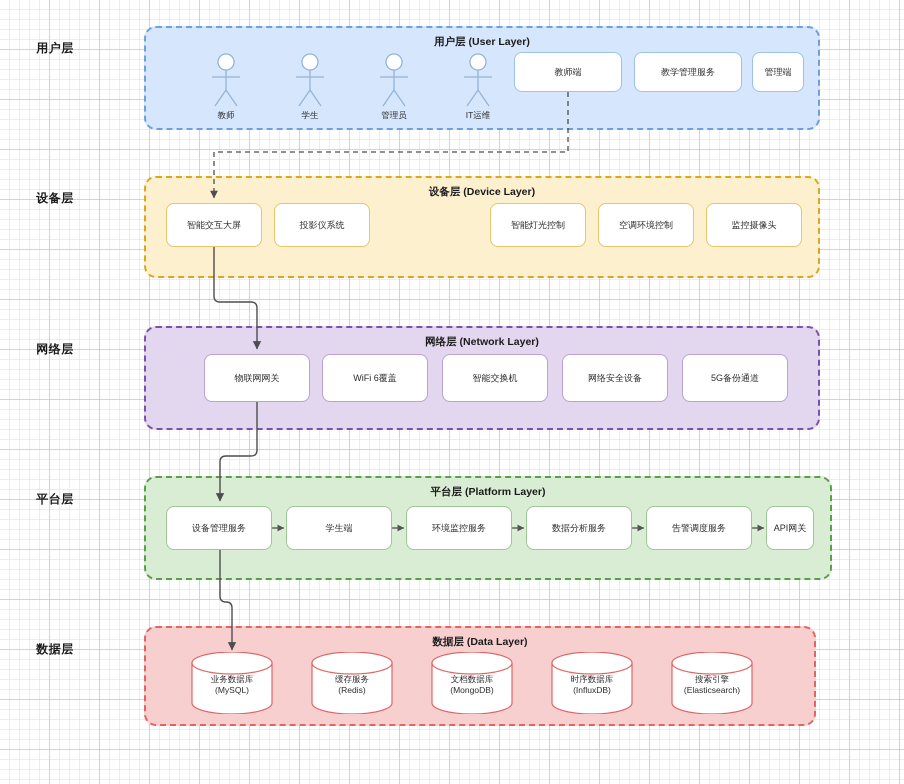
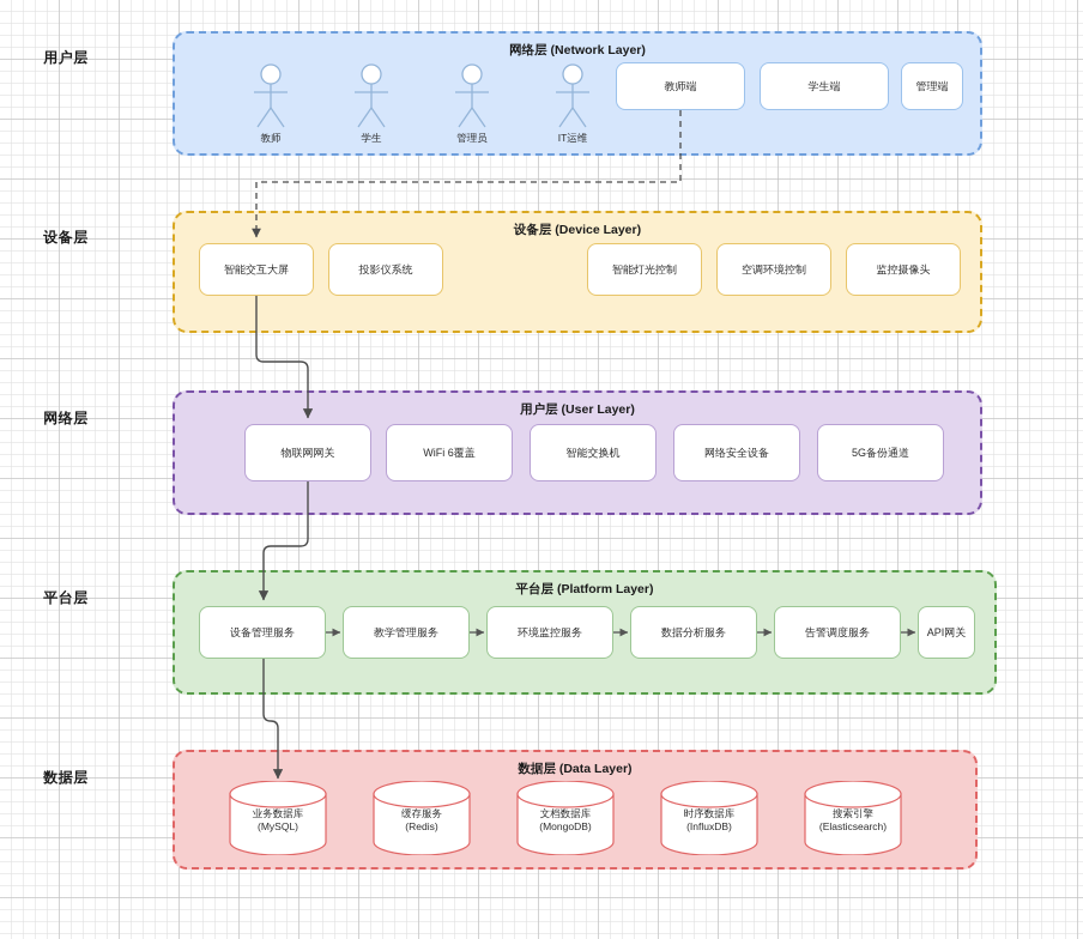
  用户层
  设备层
  网络层
  平台层
  数据层
- 用户层 (User Layer)
+ 网络层 (Network Layer)
  教师
  学生
  管理员
  IT运维
  教师端
- 教学管理服务
+ 学生端
  管理端
  设备层 (Device Layer)
  智能交互大屏
  投影仪系统
  智能灯光控制
  空调环境控制
  监控摄像头
- 网络层 (Network Layer)
+ 用户层 (User Layer)
  物联网网关
  WiFi 6覆盖
  智能交换机
  网络安全设备
  5G备份通道
  平台层 (Platform Layer)
  设备管理服务
- 学生端
+ 教学管理服务
  环境监控服务
  数据分析服务
  告警调度服务
  API网关
  数据层 (Data Layer)
  业务数据库
  (MySQL)
  缓存服务
  (Redis)
  文档数据库
  (MongoDB)
  时序数据库
  (InfluxDB)
  搜索引擎
  (Elasticsearch)
